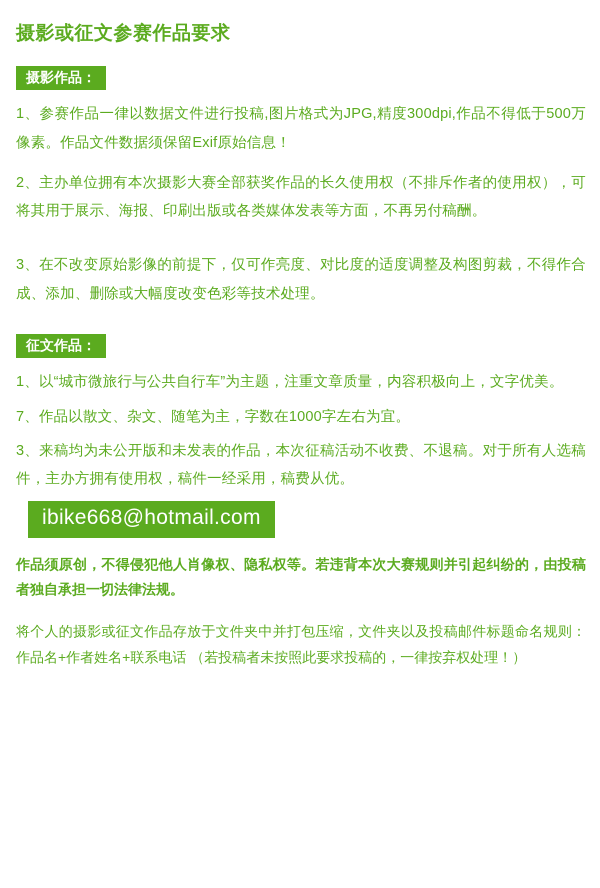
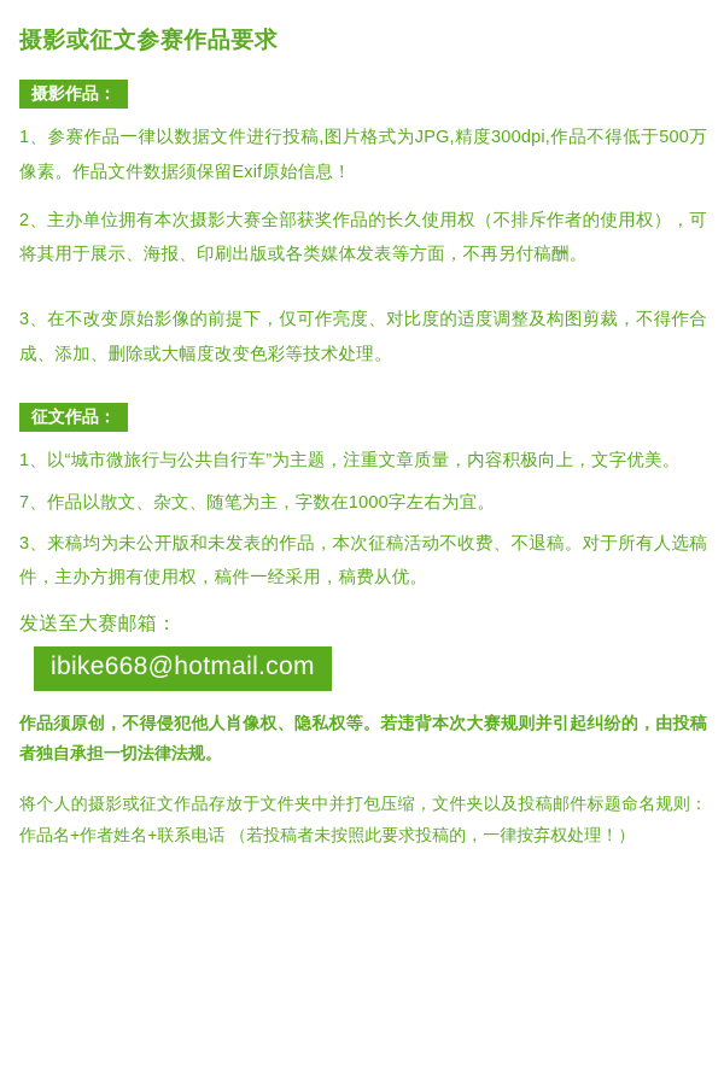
  摄影或征文参赛作品要求
  摄影作品：
  1、参赛作品一律以数据文件进行投稿,图片格式为JPG,精度300dpi,作品不得低于500万像素。作品文件数据须保留Exif原始信息！
  2、主办单位拥有本次摄影大赛全部获奖作品的长久使用权（不排斥作者的使用权），可将其用于展示、海报、印刷出版或各类媒体发表等方面，不再另付稿酬。
  3、在不改变原始影像的前提下，仅可作亮度、对比度的适度调整及构图剪裁，不得作合成、添加、删除或大幅度改变色彩等技术处理。
  征文作品：
  1、以“城市微旅行与公共自行车”为主题，注重文章质量，内容积极向上，文字优美。
  7、作品以散文、杂文、随笔为主，字数在1000字左右为宜。
  3、来稿均为未公开版和未发表的作品，本次征稿活动不收费、不退稿。对于所有人选稿件，主办方拥有使用权，稿件一经采用，稿费从优。
+ 发送至大赛邮箱：
  ibike668@hotmail.com
  作品须原创，不得侵犯他人肖像权、隐私权等。若违背本次大赛规则并引起纠纷的，由投稿者独自承担一切法律法规。
  将个人的摄影或征文作品存放于文件夹中并打包压缩，文件夹以及投稿邮件标题命名规则：作品名+作者姓名+联系电话 （若投稿者未按照此要求投稿的，一律按弃权处理！）
